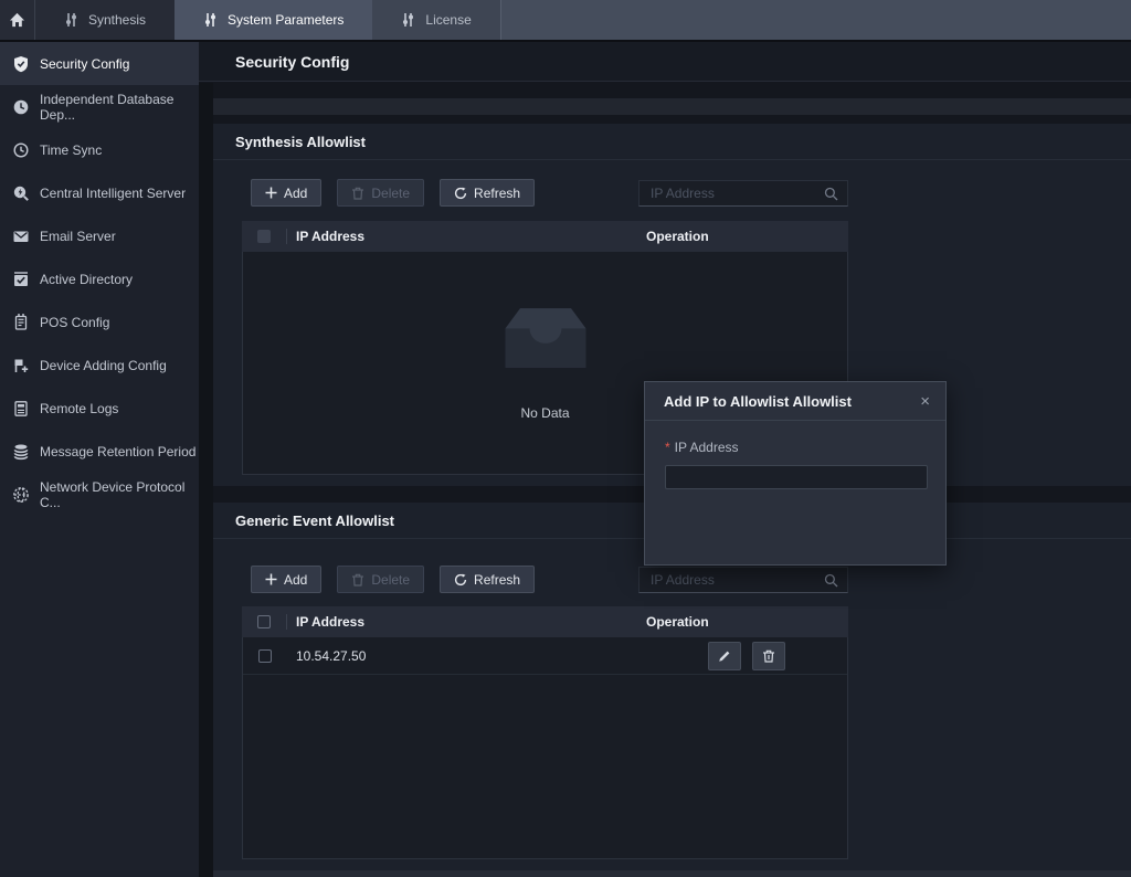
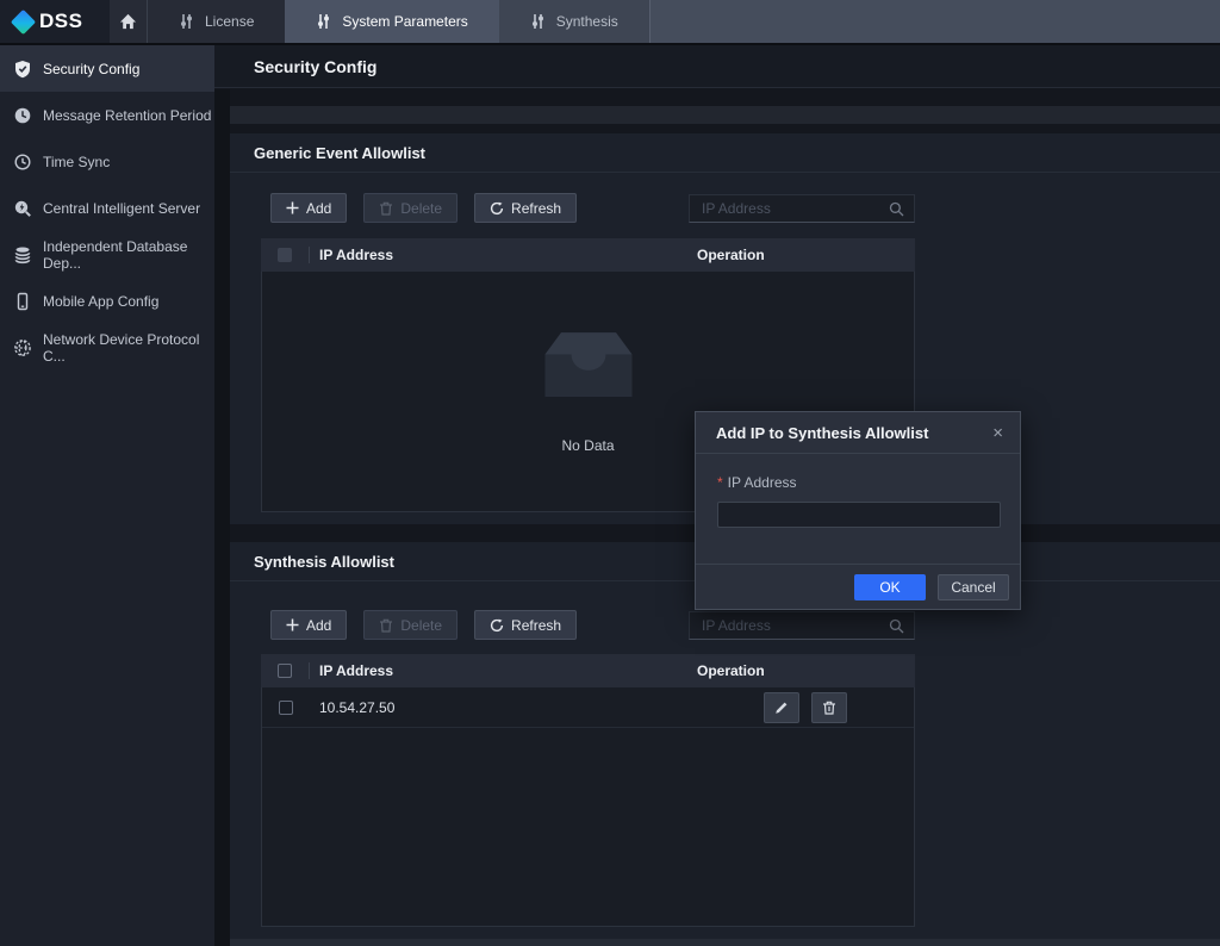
+ DSS
- Synthesis
+ License
  System Parameters
- License
+ Synthesis
  Security Config
- Independent Database Dep...
+ Message Retention Period
  Time Sync
  Central Intelligent Server
- Email Server
- Active Directory
- POS Config
- Device Adding Config
- Remote Logs
- Message Retention Period
+ Independent Database Dep...
+ Mobile App Config
  Network Device Protocol C...
  Security Config
- Synthesis Allowlist
+ Generic Event Allowlist
  Add
  Delete
  Refresh
  IP Address
  IP Address
  Operation
  No Data
- Generic Event Allowlist
+ Synthesis Allowlist
  Add
  Delete
  Refresh
  IP Address
  IP Address
  Operation
  10.54.27.50
- Add IP to Allowlist Allowlist
+ Add IP to Synthesis Allowlist
  ×
  * IP Address
+ OK
+ Cancel
